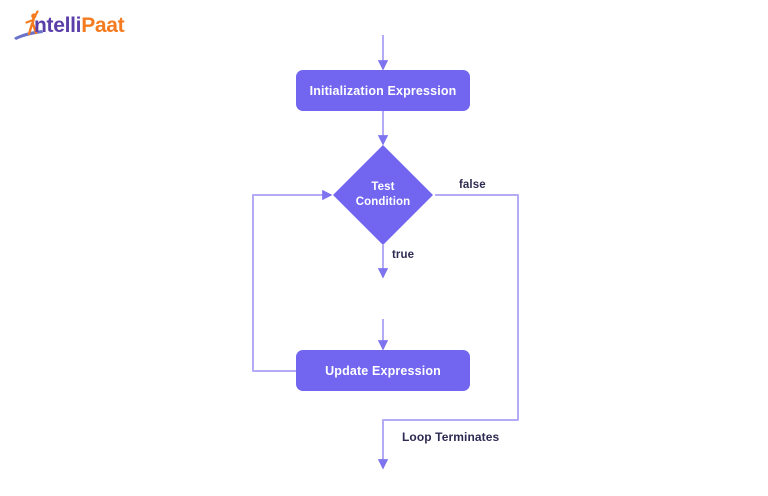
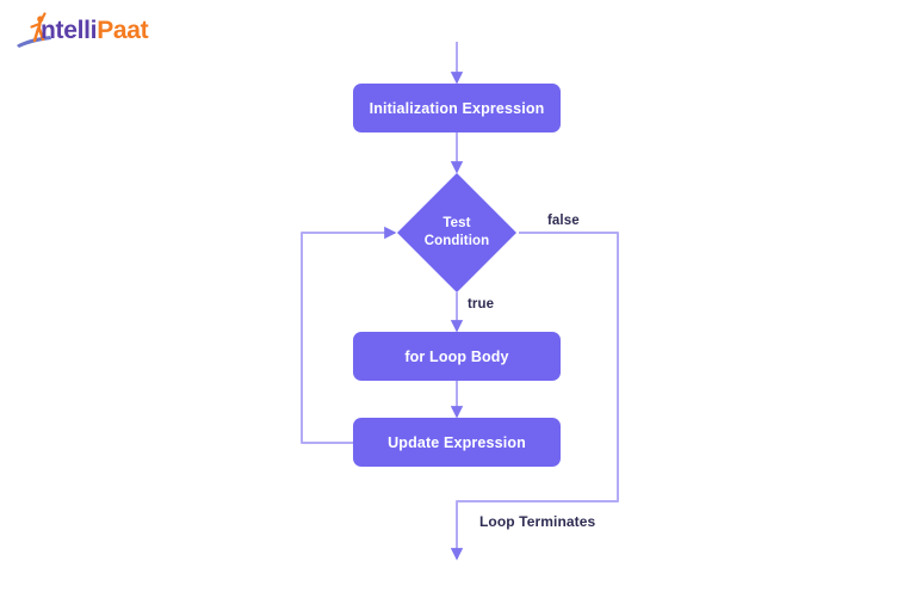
  ntelliPaat
  Initialization Expression
  Test
  Condition
+ for Loop Body
  Update Expression
  false
  true
  Loop Terminates
